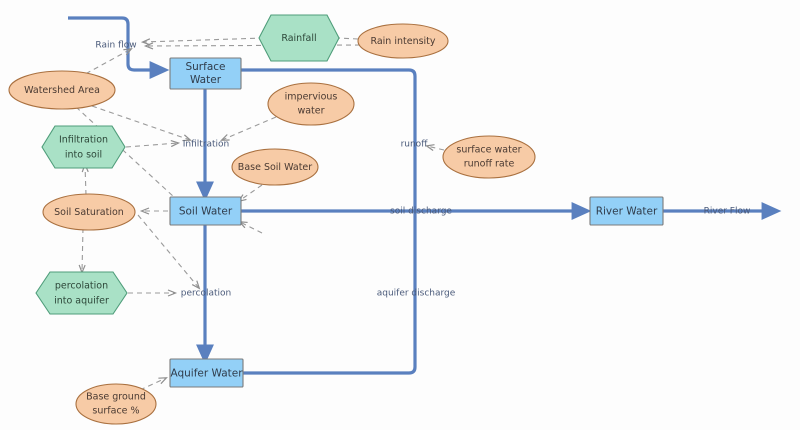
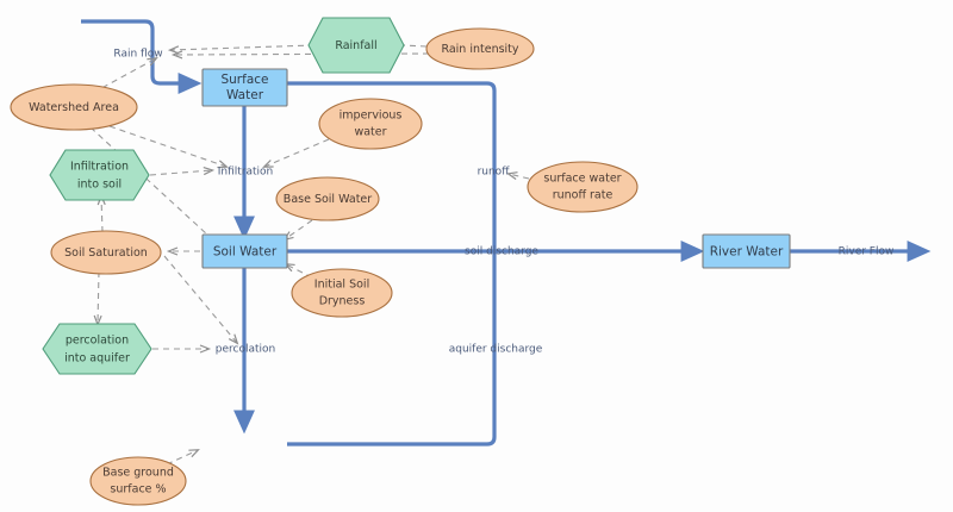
  Surface
  Water
  Soil Water
- Aquifer Water
  River Water
  Rainfall
  Infiltration
  into soil
  percolation
  into aquifer
  Rain intensity
  Watershed Area
  impervious
  water
  surface water
  runoff rate
  Base Soil Water
+ Initial Soil
+ Dryness
  Soil Saturation
  Base ground
  surface %
  Rain flow
  Infiltration
  percolation
  runoff
  soil discharge
  aquifer discharge
  River Flow
